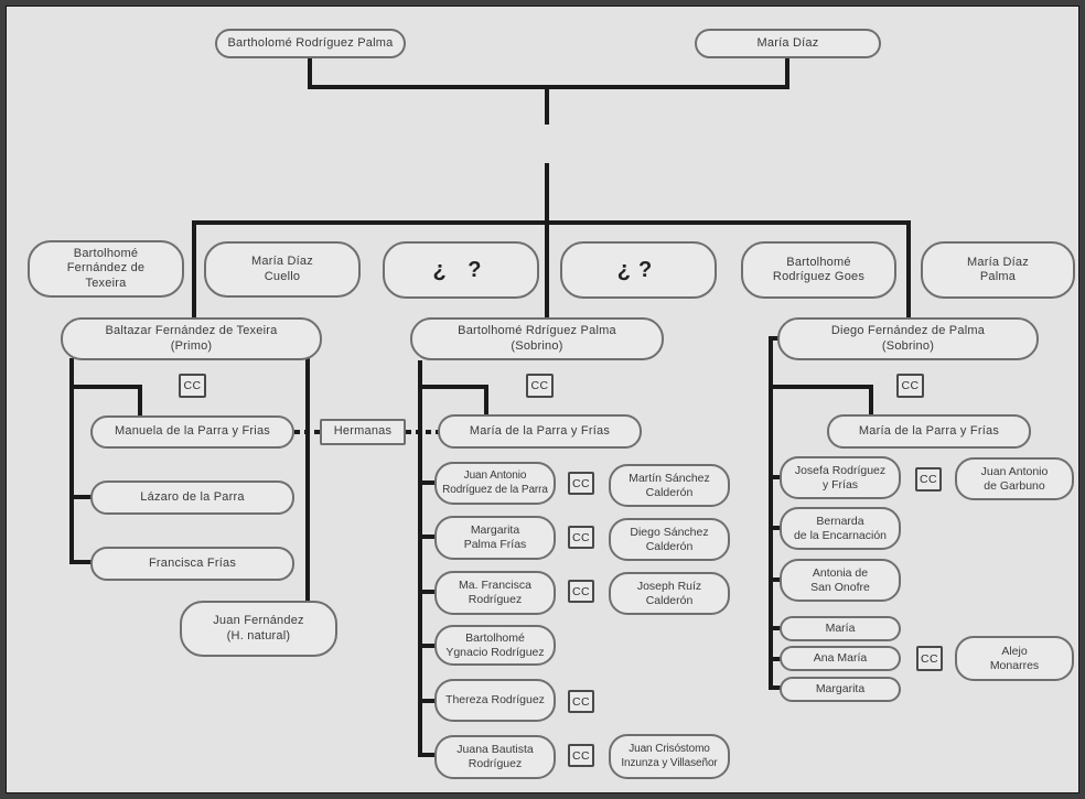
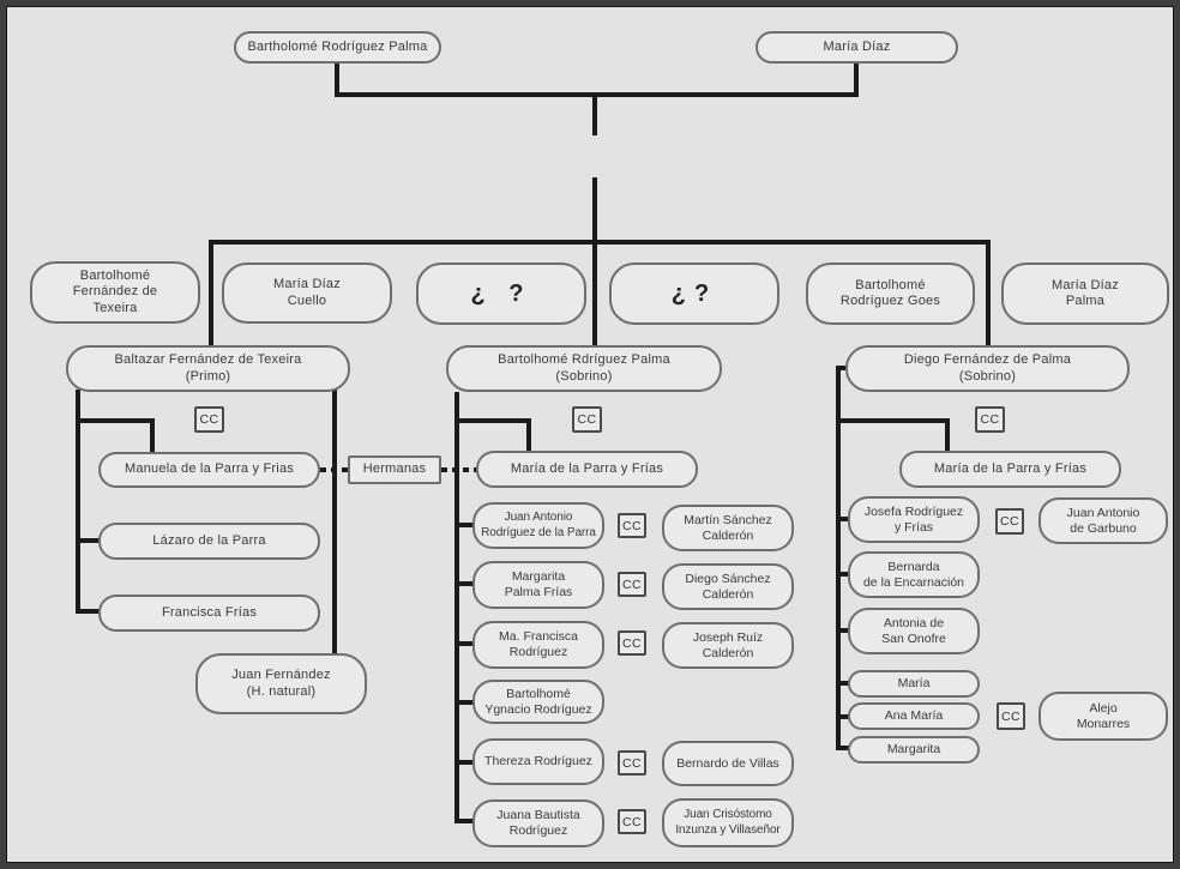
  Bartholomé Rodríguez Palma
  María Díaz
  Bartolhomé
  Fernández de
  Texeira
  María Díaz
  Cuello
  ¿ ?
  ¿?
  Bartolhomé
  Rodríguez Goes
  María Díaz
  Palma
  Baltazar Fernández de Texeira
  (Primo)
  Bartolhomé Rdríguez Palma
  (Sobrino)
  Diego Fernández de Palma
  (Sobrino)
  CC
  CC
  CC
  Manuela de la Parra y Frias
  Hermanas
  Lázaro de la Parra
  Francisca Frías
  Juan Fernández
  (H. natural)
  María de la Parra y Frías
  Juan Antonio
  Rodríguez de la Parra
  Margarita
  Palma Frías
  Ma. Francisca
  Rodríguez
  Bartolhomé
  Ygnacio Rodríguez
  Thereza Rodríguez
  Juana Bautista
  Rodríguez
  CC
  CC
  CC
  CC
  CC
  Martín Sánchez
  Calderón
  Diego Sánchez
  Calderón
  Joseph Ruíz
  Calderón
+ Bernardo de Villas
  Juan Crisóstomo
  Inzunza y Villaseñor
  María de la Parra y Frías
  Josefa Rodríguez
  y Frías
  Bernarda
  de la Encarnación
  Antonia de
  San Onofre
  María
  Ana María
  Margarita
  CC
  CC
  Juan Antonio
  de Garbuno
  Alejo
  Monarres
